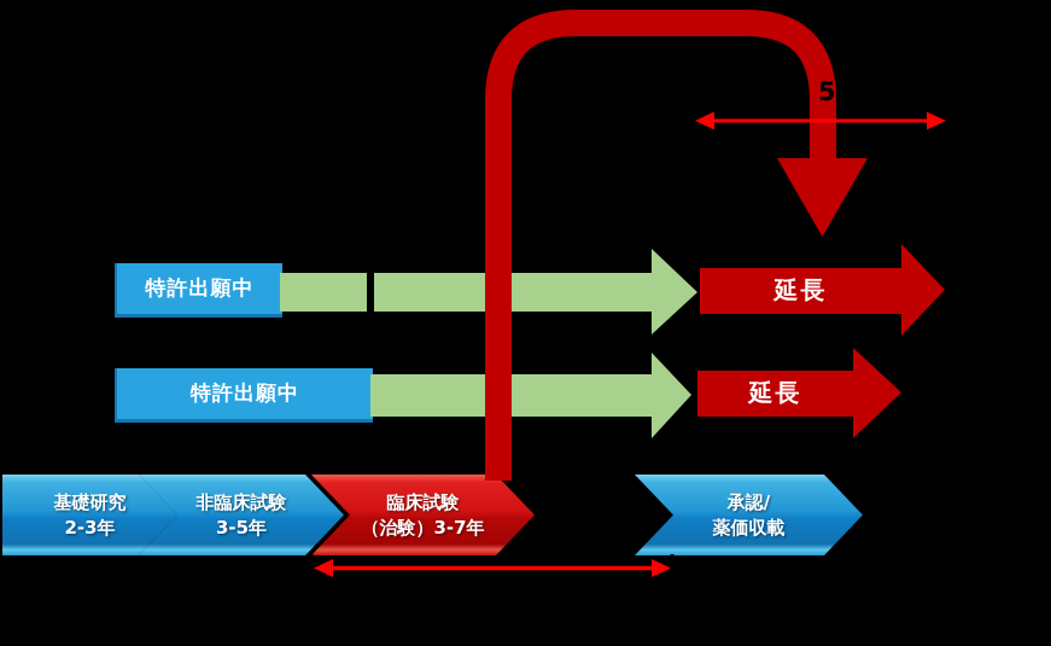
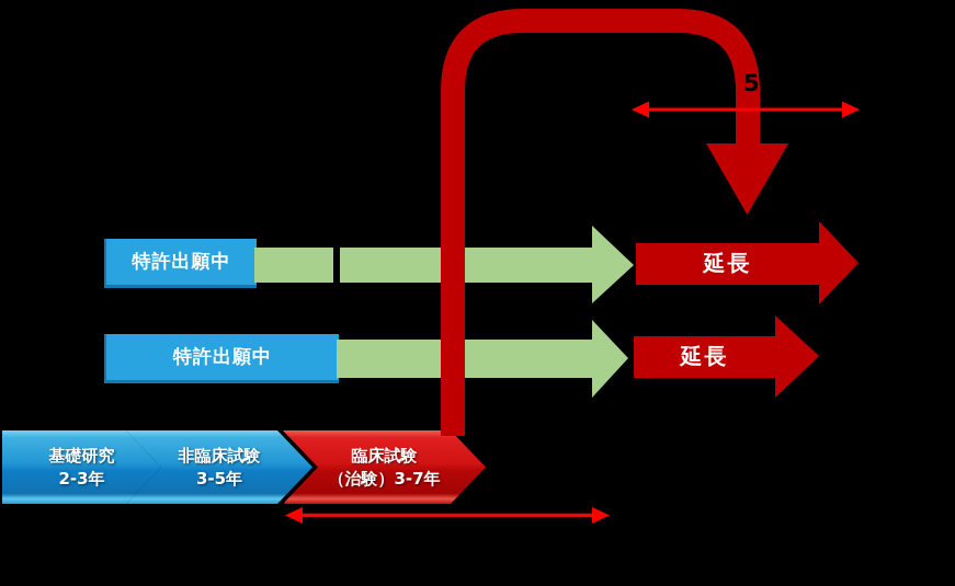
  特許出願中
  延長
  特許出願中
  延長
  基礎研究
  2-3年
  非臨床試験
  3-5年
  臨床試験
  （治験）3-7年
- 承認/
- 薬価収載
  5
